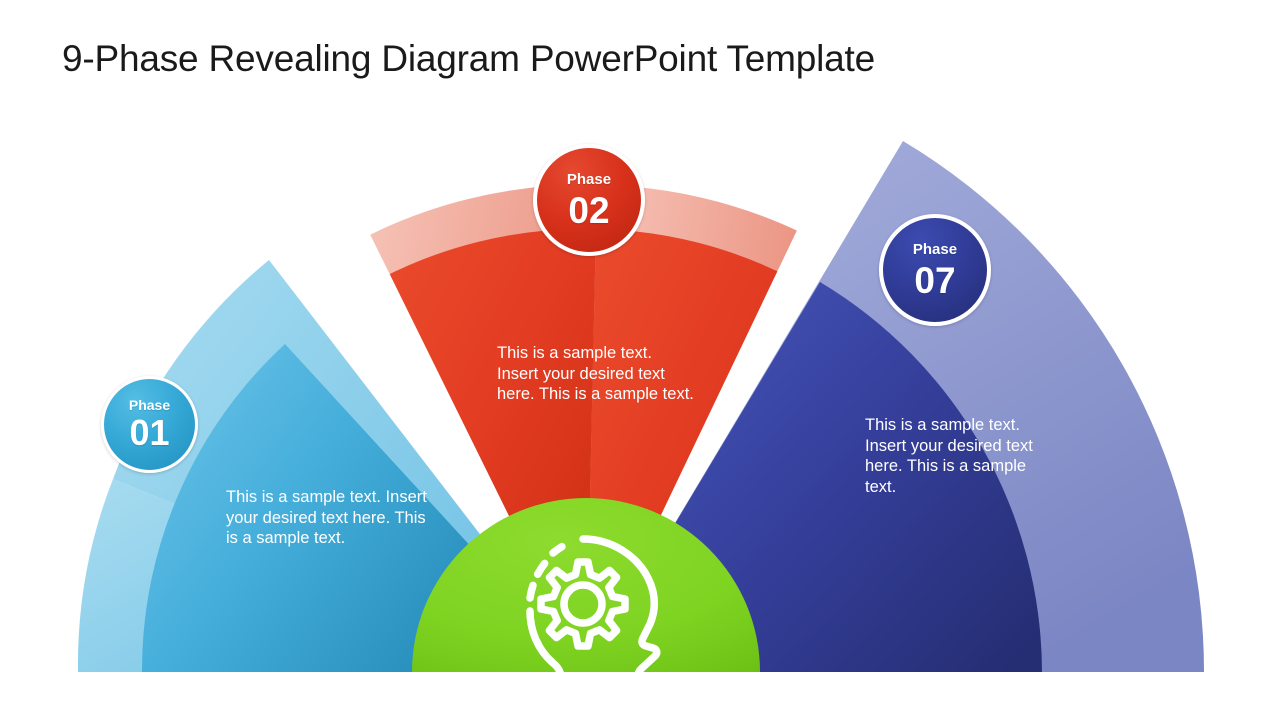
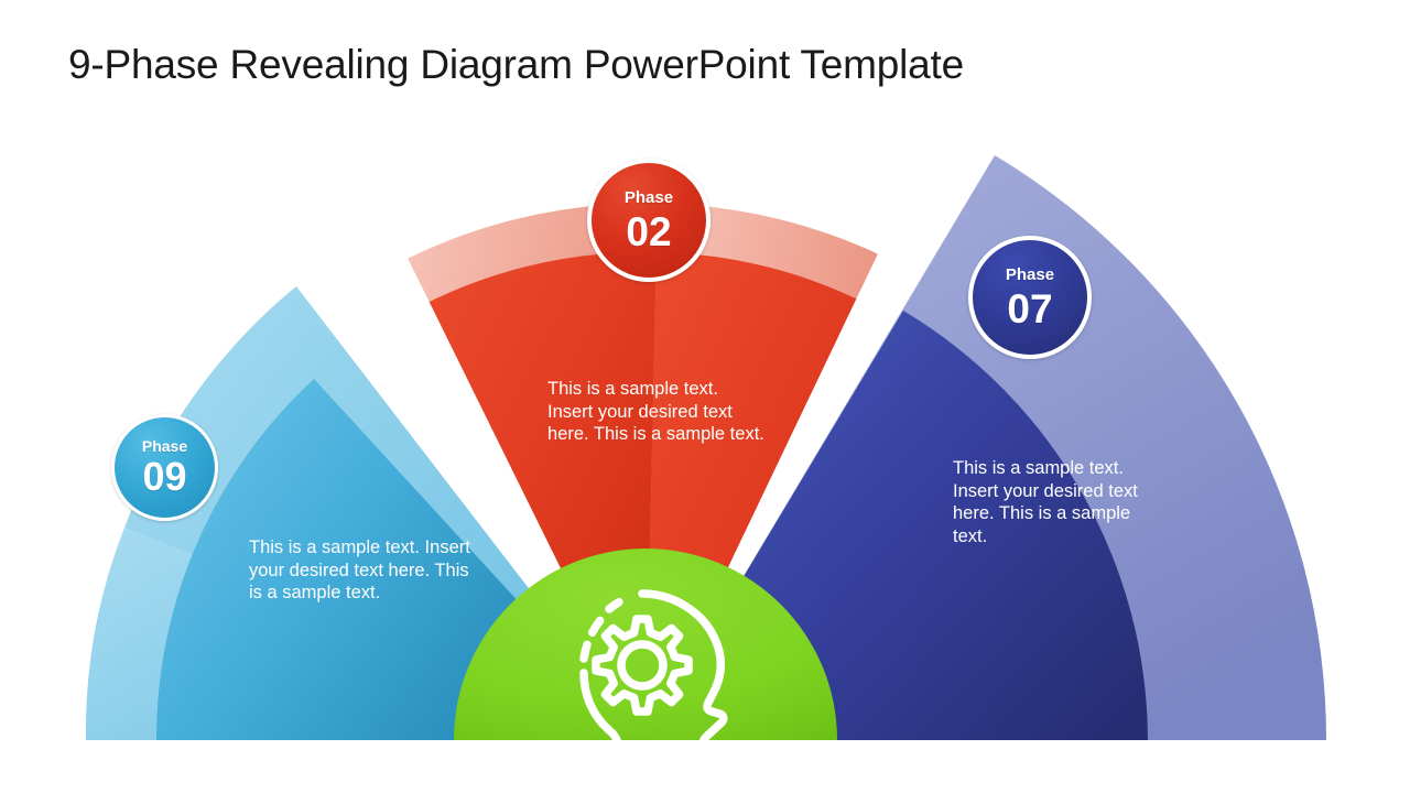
  9-Phase Revealing Diagram PowerPoint Template
  This is a sample text. Insert your desired text here. This is a sample text.
  This is a sample text. Insert your desired text here. This is a sample text.
  This is a sample text. Insert your desired text here. This is a sample text.
  Phase
- 01
+ 09
  Phase
  02
  Phase
  07
